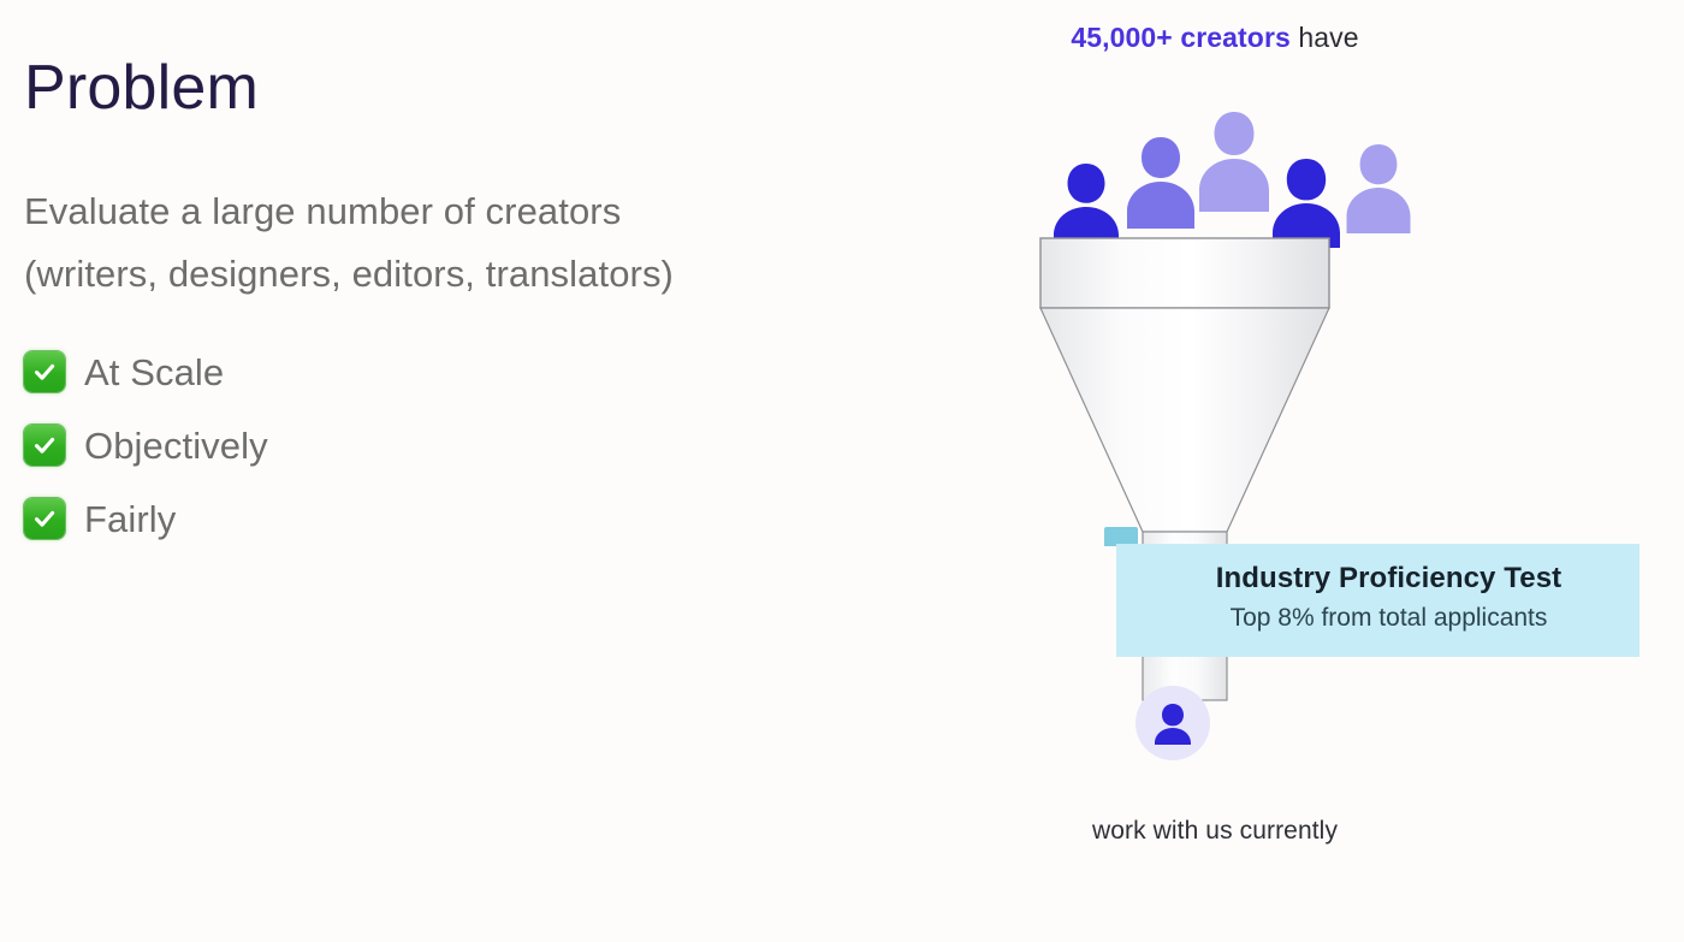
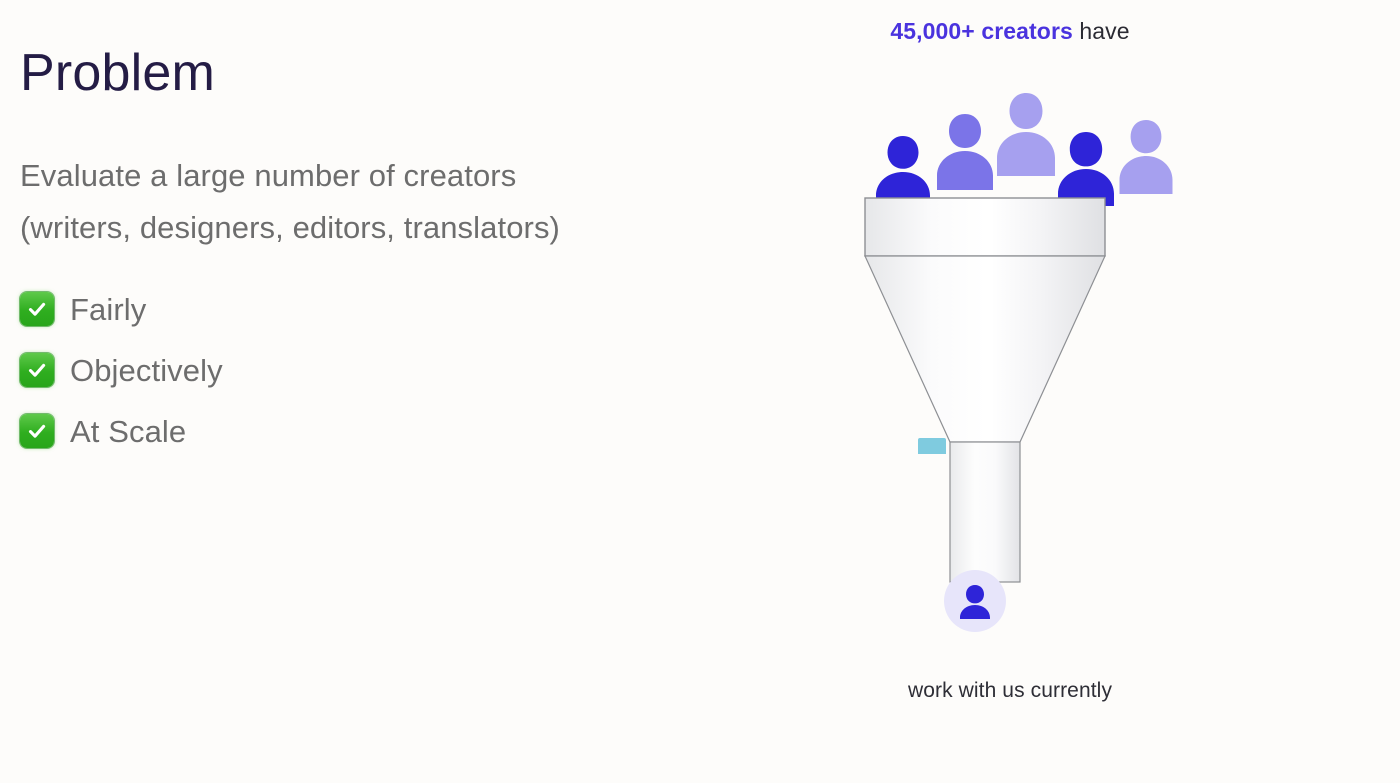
  Problem
  Evaluate a large number of creators
  (writers, designers, editors, translators)
- At Scale
+ Fairly
  Objectively
- Fairly
+ At Scale
  45,000+ creators have
- Industry Proficiency Test
- Top 8% from total applicants
  work with us currently
